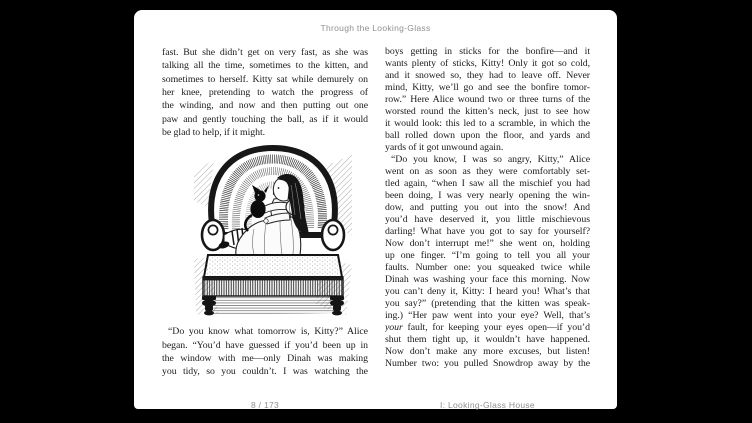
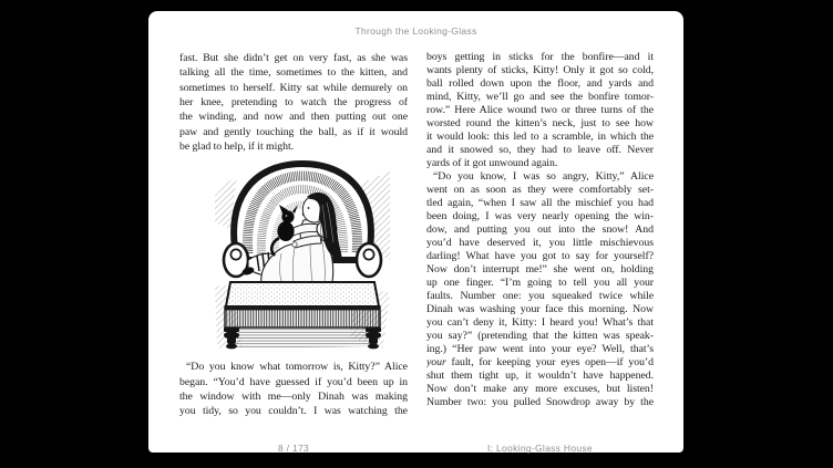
  Through the Looking-Glass
  fast. But she didn’t get on very fast, as she was
  talking all the time, sometimes to the kitten, and
  sometimes to herself. Kitty sat while demurely on
  her knee, pretending to watch the progress of
  the winding, and now and then putting out one
  paw and gently touching the ball, as if it would
  be glad to help, if it might.
  “Do you know what tomorrow is, Kitty?” Alice
  began. “You’d have guessed if you’d been up in
  the window with me—only Dinah was making
  you tidy, so you couldn’t. I was watching the
  boys getting in sticks for the bonfire—and it
  wants plenty of sticks, Kitty! Only it got so cold,
- and it snowed so, they had to leave off. Never
+ ball rolled down upon the floor, and yards and
  mind, Kitty, we’ll go and see the bonfire tomor-
  row.” Here Alice wound two or three turns of the
  worsted round the kitten’s neck, just to see how
  it would look: this led to a scramble, in which the
- ball rolled down upon the floor, and yards and
+ and it snowed so, they had to leave off. Never
  yards of it got unwound again.
  “Do you know, I was so angry, Kitty,” Alice
  went on as soon as they were comfortably set-
  tled again, “when I saw all the mischief you had
  been doing, I was very nearly opening the win-
  dow, and putting you out into the snow! And
  you’d have deserved it, you little mischievous
  darling! What have you got to say for yourself?
  Now don’t interrupt me!” she went on, holding
  up one finger. “I’m going to tell you all your
  faults. Number one: you squeaked twice while
  Dinah was washing your face this morning. Now
  you can’t deny it, Kitty: I heard you! What’s that
  you say?” (pretending that the kitten was speak-
  ing.) “Her paw went into your eye? Well, that’s
  your fault, for keeping your eyes open—if you’d
  shut them tight up, it wouldn’t have happened.
  Now don’t make any more excuses, but listen!
  Number two: you pulled Snowdrop away by the
  8 / 173
  I: Looking-Glass House
